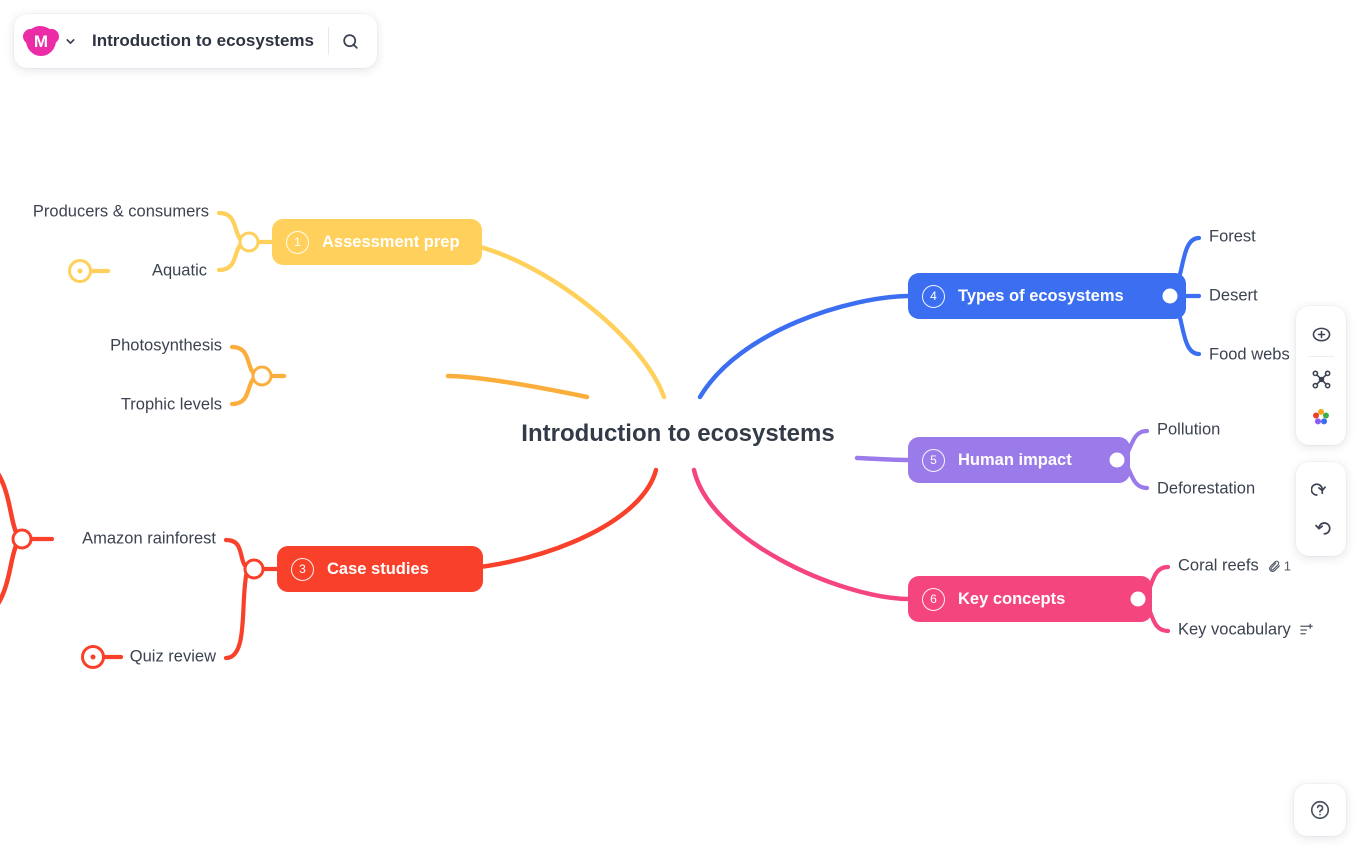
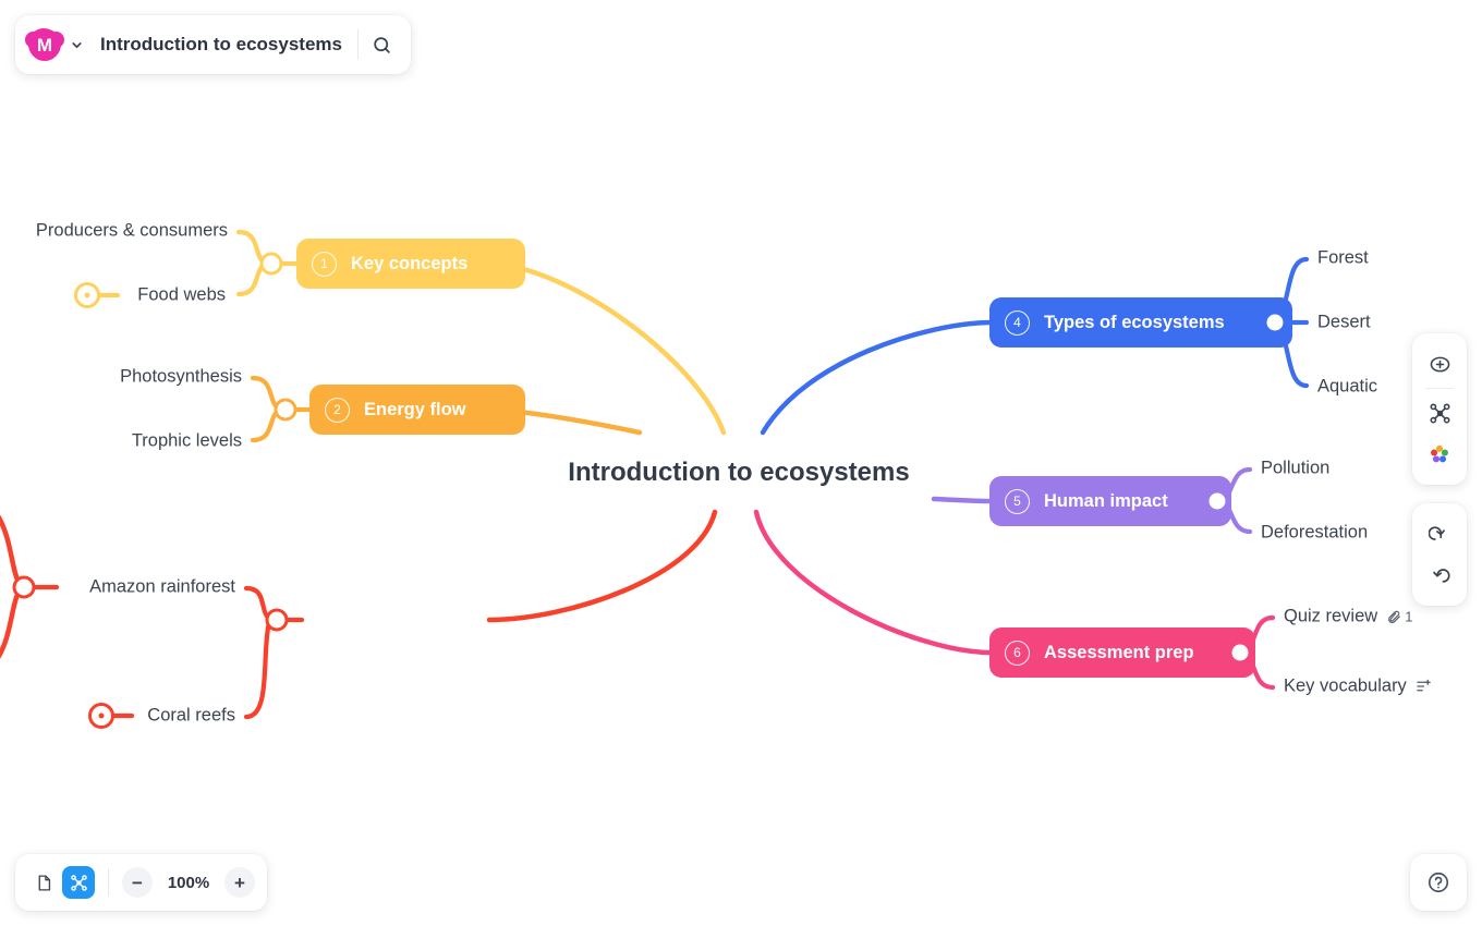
  Introduction to ecosystems
  1
- Assessment prep
+ Key concepts
  Producers & consumers
- Aquatic
+ Food webs
+ 2
+ Energy flow
  Photosynthesis
  Trophic levels
- 3
- Case studies
  Amazon rainforest
- Quiz review
+ Coral reefs
  4
  Types of ecosystems
  Forest
  Desert
- Food webs
+ Aquatic
  5
  Human impact
  Pollution
  Deforestation
  6
- Key concepts
+ Assessment prep
- Coral reefs
+ Quiz review
  1
  Key vocabulary
  M
  Introduction to ecosystems
+ −
+ 100%
+ +
